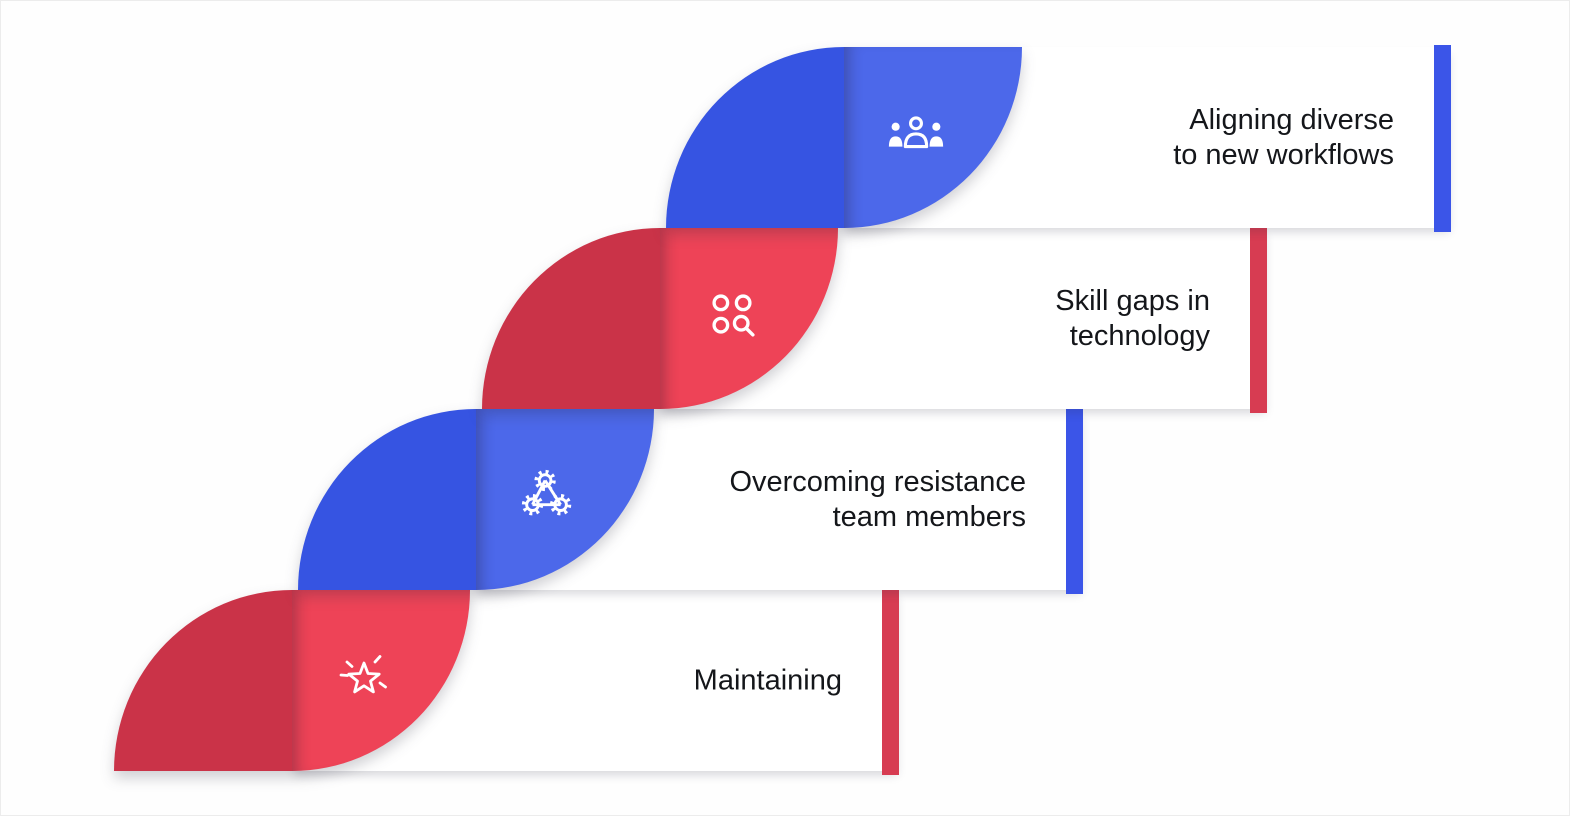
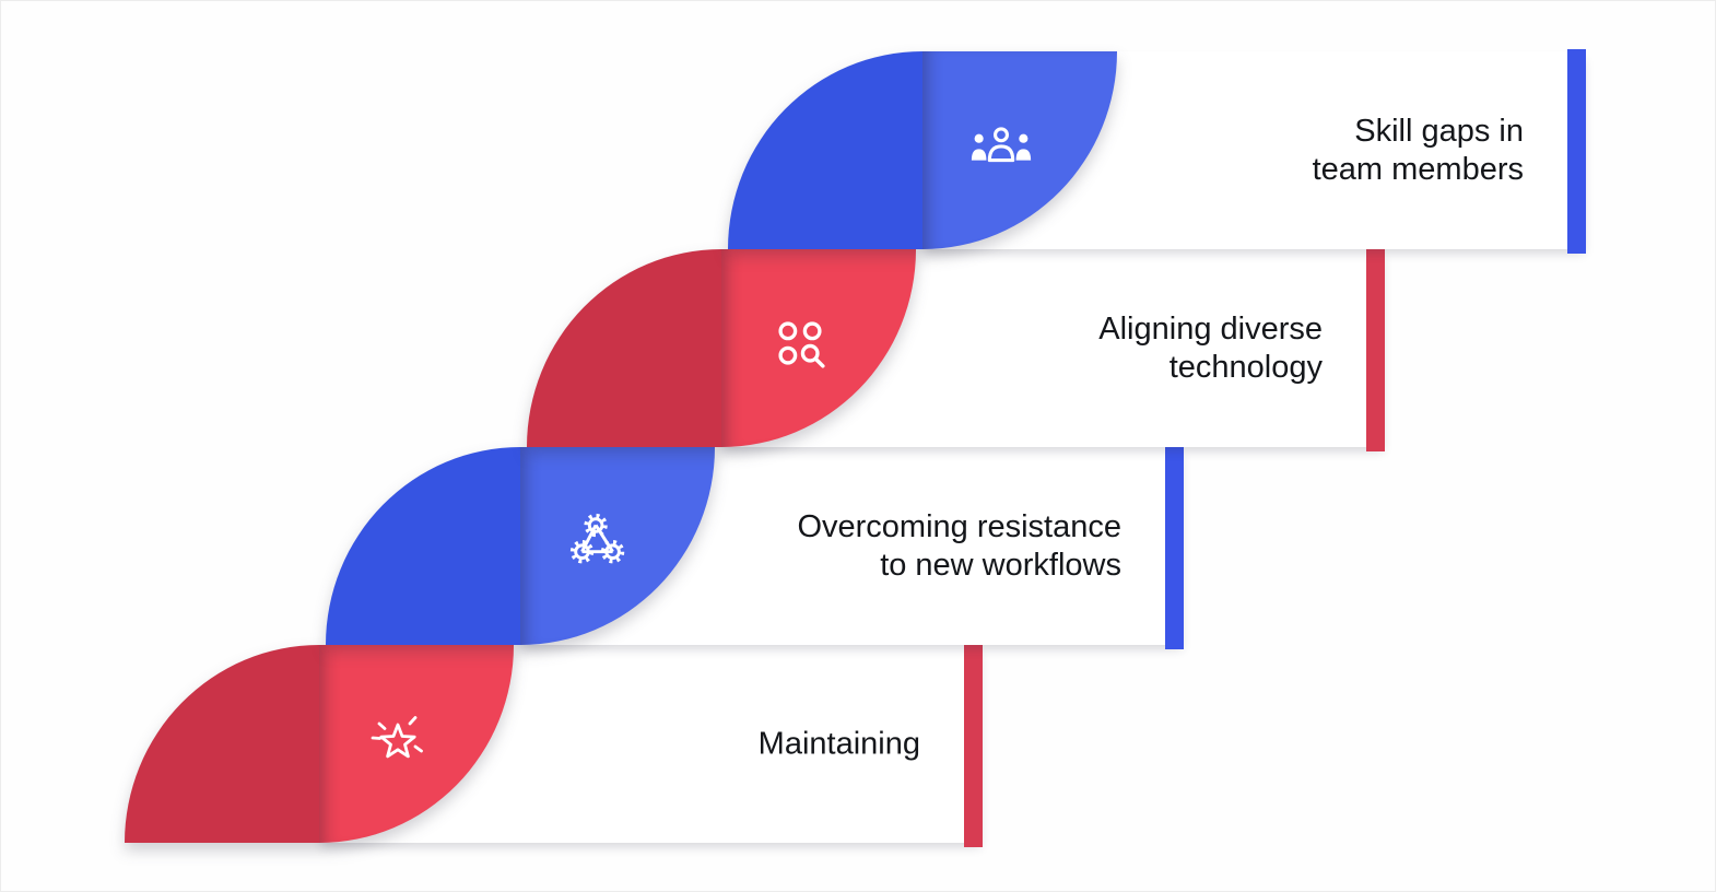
- Aligning diverse
+ Skill gaps in
- to new workflows
+ team members
- Skill gaps in
+ Aligning diverse
  technology
  Overcoming resistance
- team members
+ to new workflows
  Maintaining
